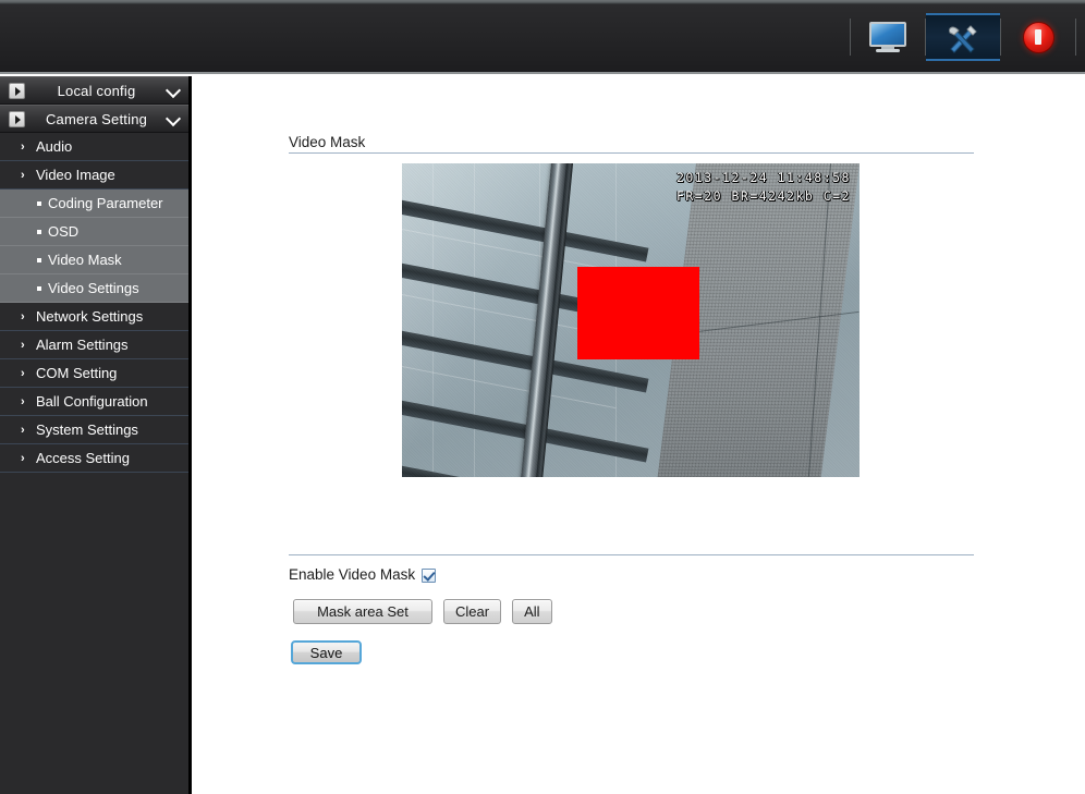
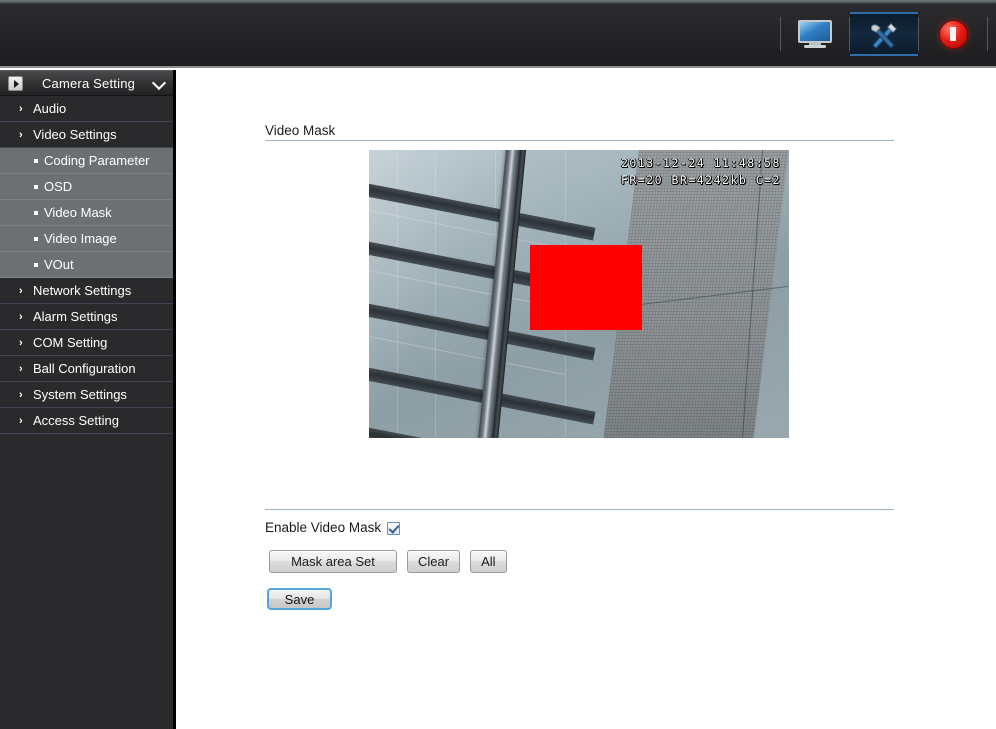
- Local config
  Camera Setting
  ›
  Audio
  ›
- Video Image
+ Video Settings
  Coding Parameter
  OSD
  Video Mask
- Video Settings
+ Video Image
+ VOut
  ›
  Network Settings
  ›
  Alarm Settings
  ›
  COM Setting
  ›
  Ball Configuration
  ›
  System Settings
  ›
  Access Setting
  Video Mask
  2013-12-24 11:48:58 FR=20 BR=4242kb C=2
  Enable Video Mask
  Mask area Set
  Clear
  All
  Save
